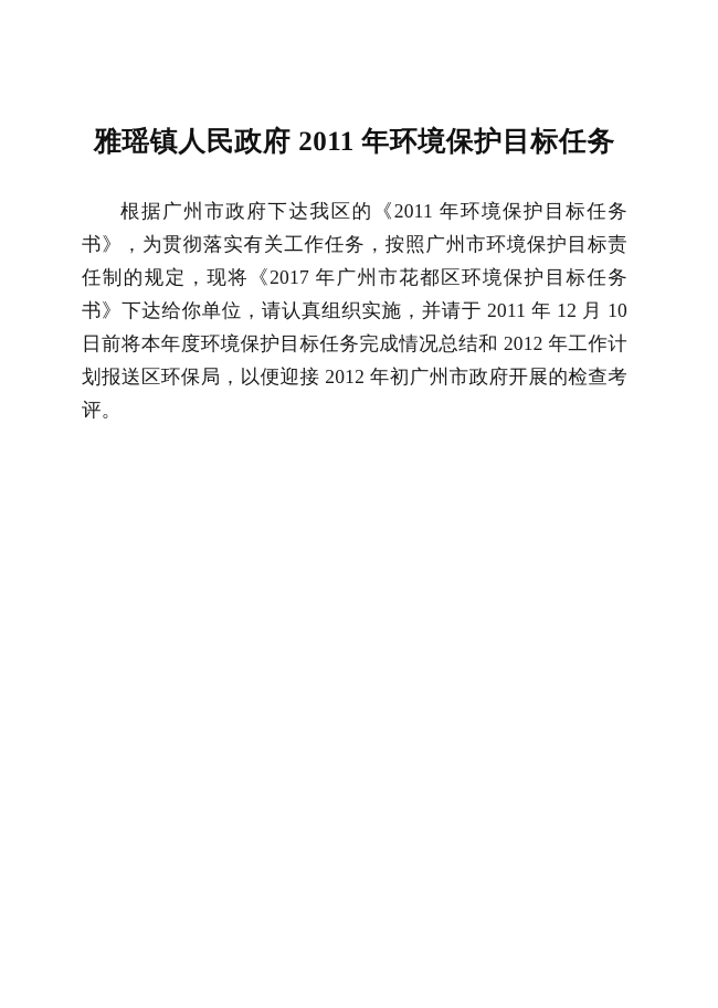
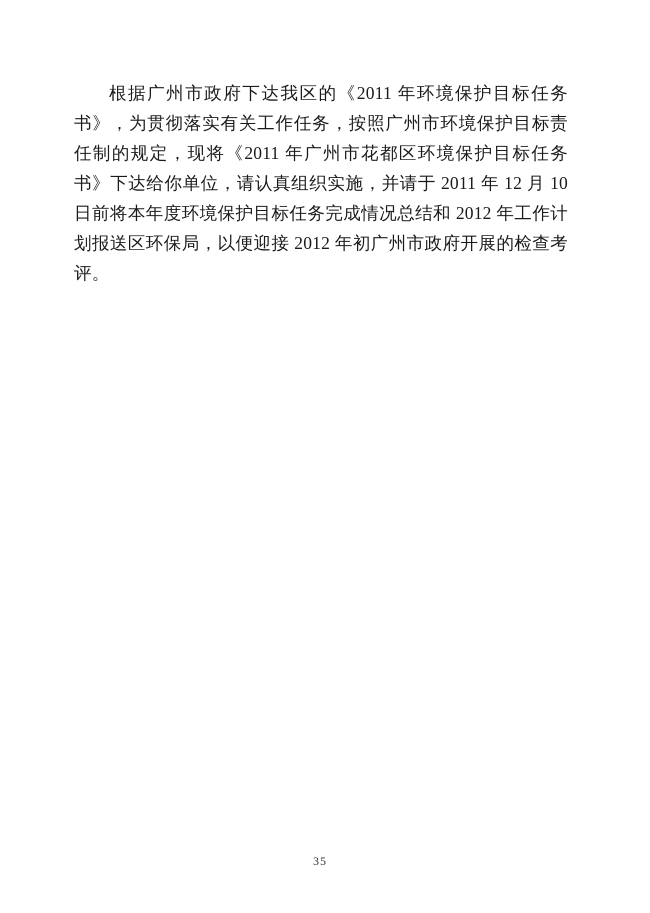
- 雅瑶镇人民政府 2011 年环境保护目标任务
- 根据广州市政府下达我区的《2011 年环境保护目标任务书》，为贯彻落实有关工作任务，按照广州市环境保护目标责任制的规定，现将《2017 年广州市花都区环境保护目标任务书》下达给你单位，请认真组织实施，并请于 2011 年 12 月 10 日前将本年度环境保护目标任务完成情况总结和 2012 年工作计划报送区环保局，以便迎接 2012 年初广州市政府开展的检查考评。
+ 根据广州市政府下达我区的《2011 年环境保护目标任务书》，为贯彻落实有关工作任务，按照广州市环境保护目标责任制的规定，现将《2011 年广州市花都区环境保护目标任务书》下达给你单位，请认真组织实施，并请于 2011 年 12 月 10 日前将本年度环境保护目标任务完成情况总结和 2012 年工作计划报送区环保局，以便迎接 2012 年初广州市政府开展的检查考评。
+ 35
